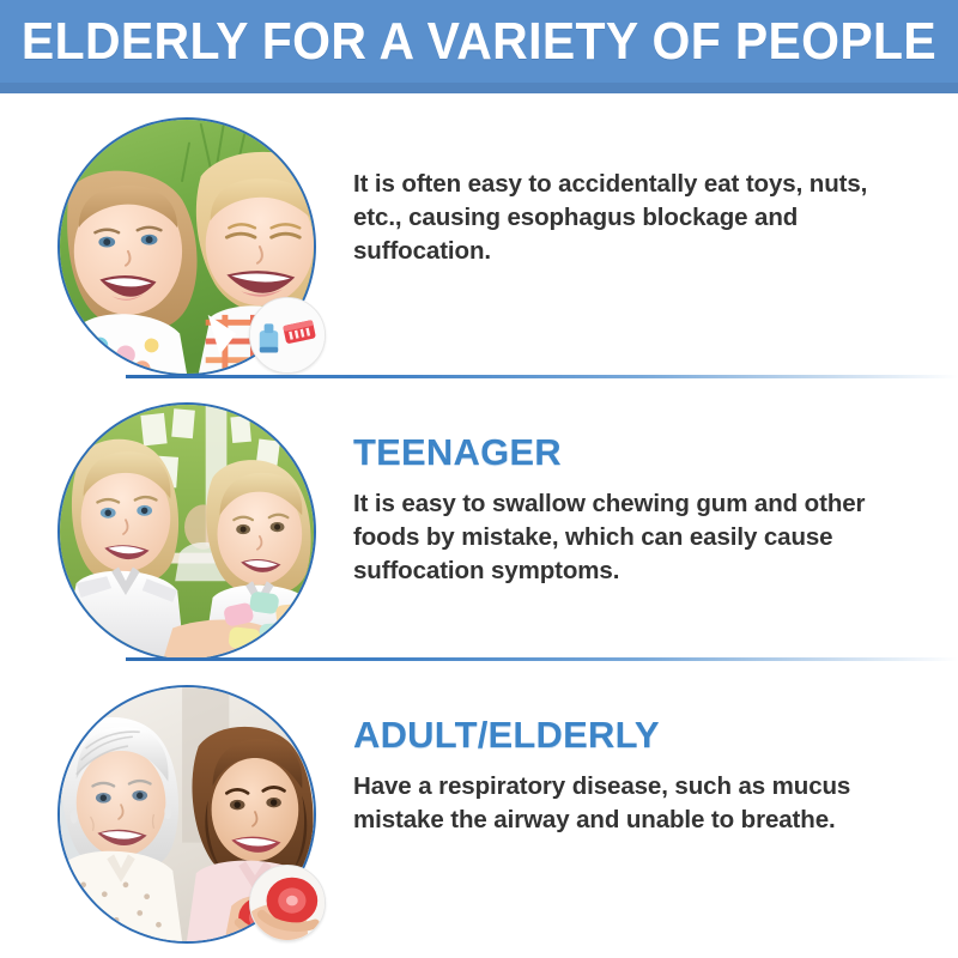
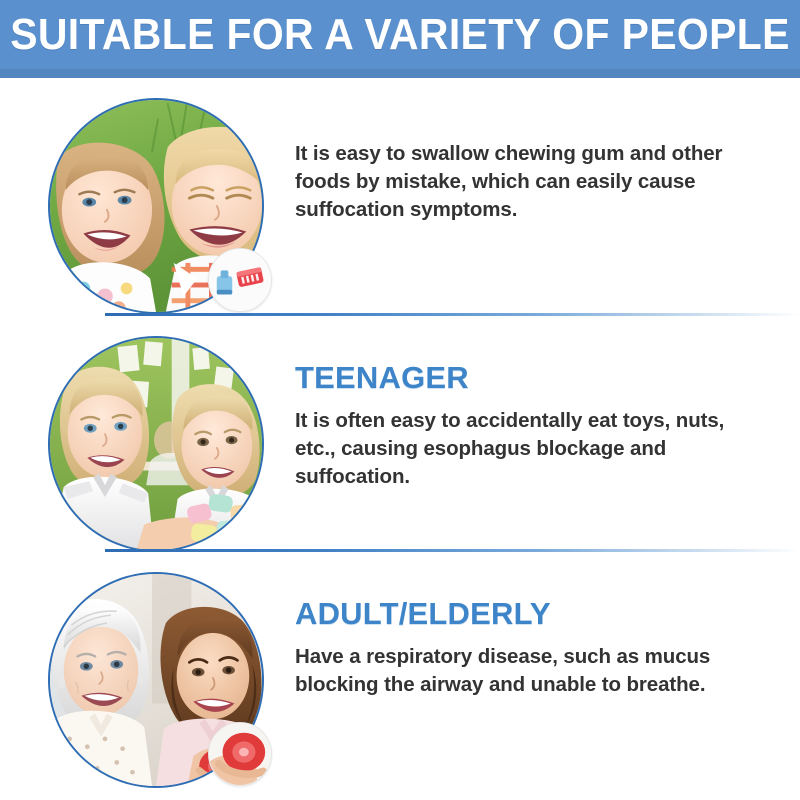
- ELDERLY FOR A VARIETY OF PEOPLE
+ SUITABLE FOR A VARIETY OF PEOPLE
- It is often easy to accidentally eat toys, nuts, etc., causing esophagus blockage and suffocation.
+ It is easy to swallow chewing gum and other foods by mistake, which can easily cause suffocation symptoms.
  TEENAGER
- It is easy to swallow chewing gum and other foods by mistake, which can easily cause suffocation symptoms.
+ It is often easy to accidentally eat toys, nuts, etc., causing esophagus blockage and suffocation.
  ADULT/ELDERLY
- Have a respiratory disease, such as mucus mistake the airway and unable to breathe.
+ Have a respiratory disease, such as mucus blocking the airway and unable to breathe.
